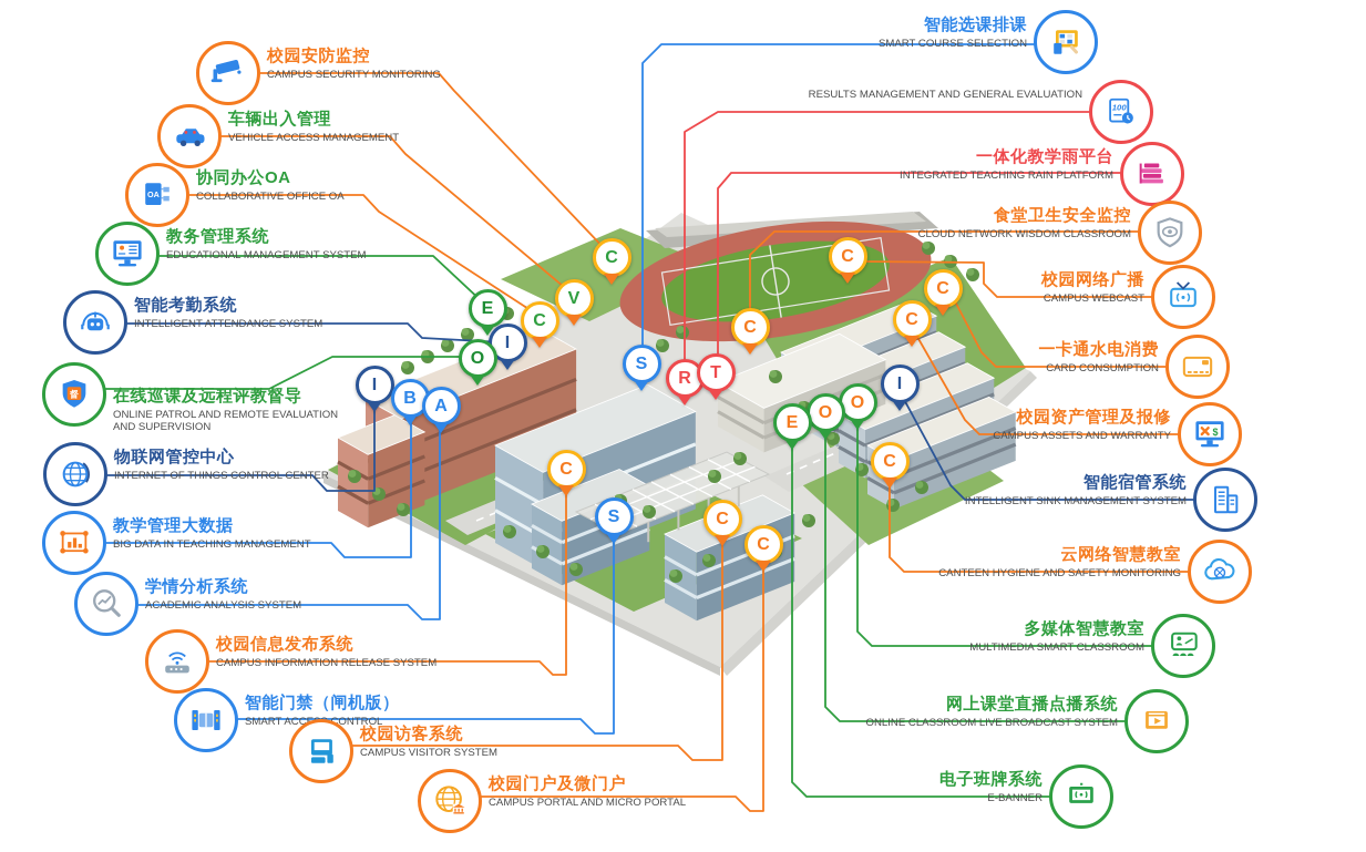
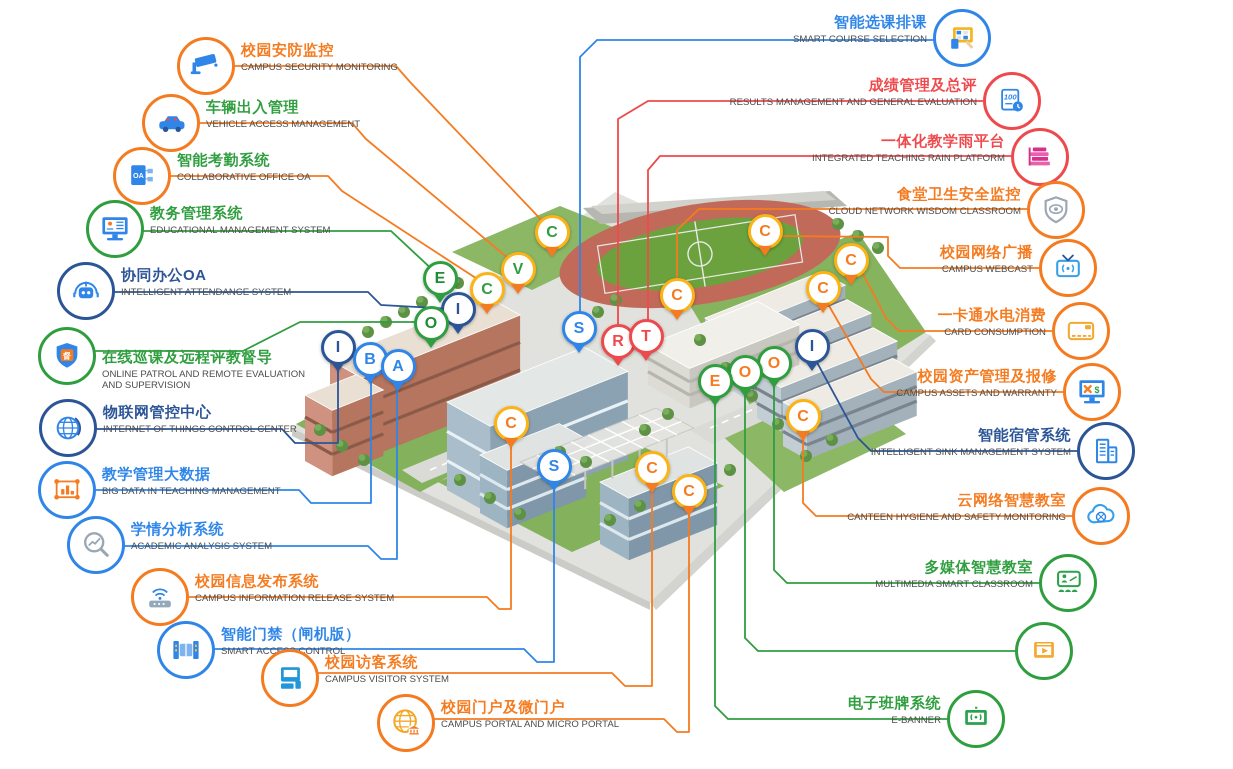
  C
  V
  C
  E
  I
  O
  I
  B
  A
  S
  R
  T
  C
  C
  C
  C
  I
  O
  O
  E
  C
  C
  S
  C
  C
  校园安防监控
  CAMPUS SECURITY MONITORING
  车辆出入管理
  VEHICLE ACCESS MANAGEMENT
  OA
- 协同办公OA
+ 智能考勤系统
  COLLABORATIVE OFFICE OA
  教务管理系统
  EDUCATIONAL MANAGEMENT SYSTEM
- 智能考勤系统
+ 协同办公OA
  INTELLIGENT ATTENDANCE SYSTEM
  督
  在线巡课及远程评教督导
  ONLINE PATROL AND REMOTE EVALUATION AND SUPERVISION
  物联网管控中心
  INTERNET OF THINGS CONTROL CENTER
  教学管理大数据
  BIG DATA IN TEACHING MANAGEMENT
  学情分析系统
  ACADEMIC ANALYSIS SYSTEM
  校园信息发布系统
  CAMPUS INFORMATION RELEASE SYSTEM
  智能门禁（闸机版）
  SMART ACCONTROL
  校园访客系统
  CAMPUS VISITOR SYSTEM
  校园门户及微门户
  CAMPUS PORTAL AND MICRO PORTAL
  智能选课排课
  SMART COURSE SELECTION
+ 成绩管理及总评
  RESULTS MANAGEMENT AND GENERAL EVALUATION
  100
  一体化教学雨平台
  INTEGRATED TEACHING RAIN PLATFORM
  食堂卫生安全监控
  CLOUD NETWORK WISDOM CLASSROOM
  校园网络广播
  CAMPUS WEBCAST
  一卡通水电消费
  CARD CONSUMPTION
  校园资产管理及报修
  CAMPUS ASSETS AND WARRANTY
  $
  智能宿管系统
  INTELLIGENT SINK MANAGEMENT SYSTEM
  云网络智慧教室
  CANTEEN HYGIENE AND SAFETY MONITORING
  多媒体智慧教室
  MULTIMEDIA SMART CLASSROOM
- 网上课堂直播点播系统
- ONLINE CLASSROOM LIVE BROADCAST SYSTEM
  电子班牌系统
  E-BANNER
